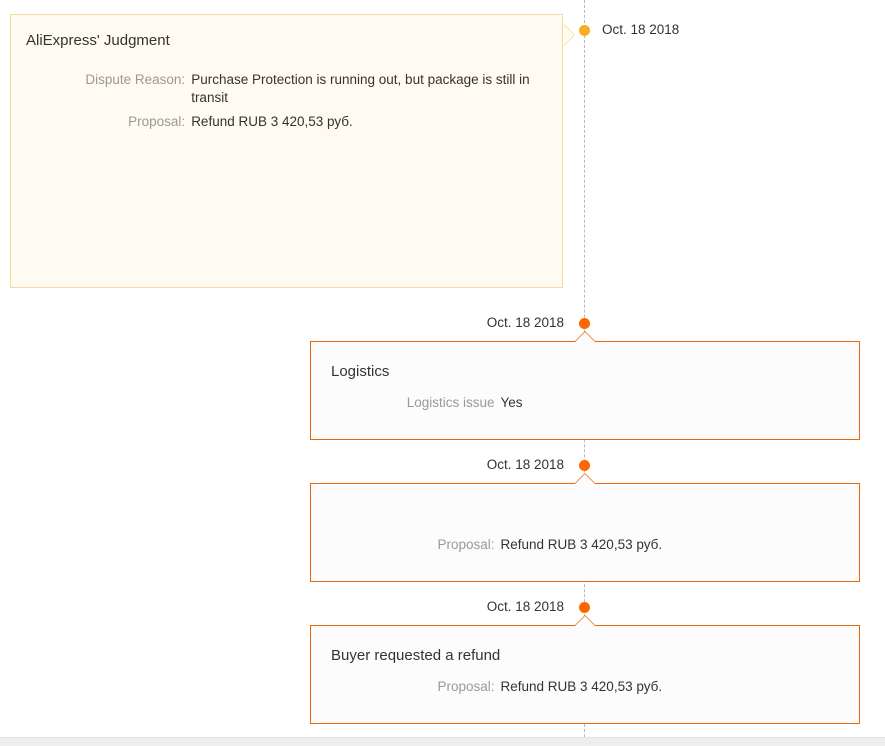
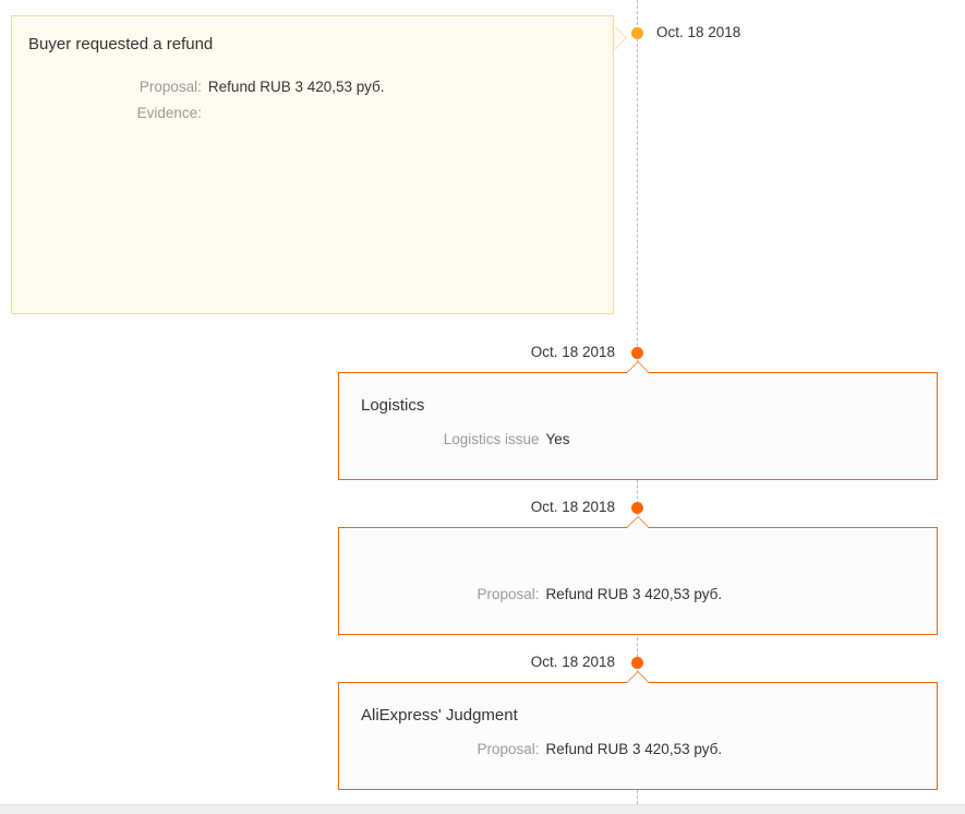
- AliExpress' Judgment
+ Buyer requested a refund
- Dispute Reason:	Purchase Protection is running out, but package is still in transit
  Proposal:	Refund RUB 3 420,53 руб.
+ Evidence:
  Oct. 18 2018
  Oct. 18 2018
  Logistics
  Logistics issue	Yes
  Oct. 18 2018
  Proposal:	Refund RUB 3 420,53 руб.
  Oct. 18 2018
- Buyer requested a refund
+ AliExpress' Judgment
  Proposal:	Refund RUB 3 420,53 руб.
